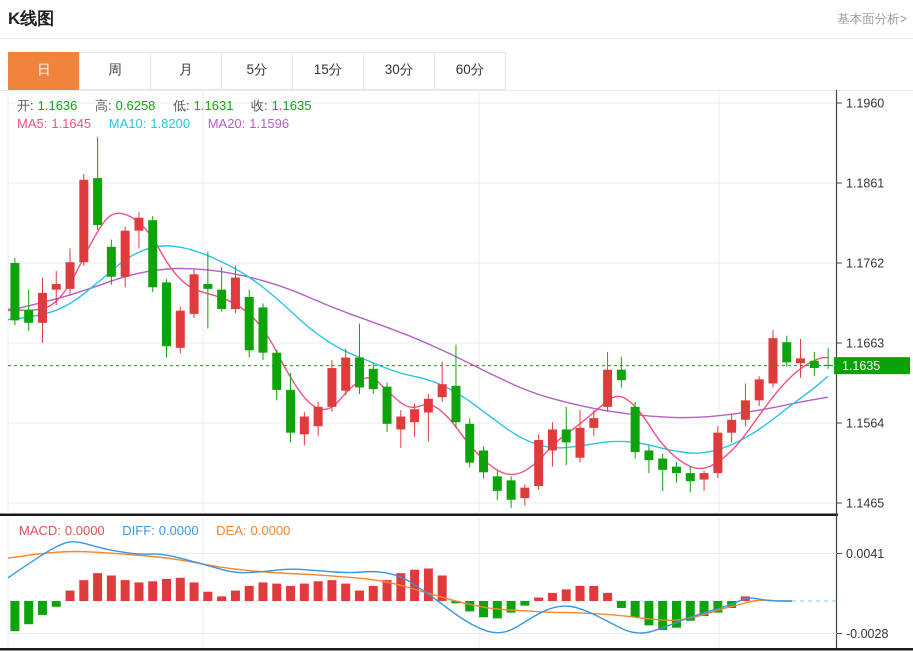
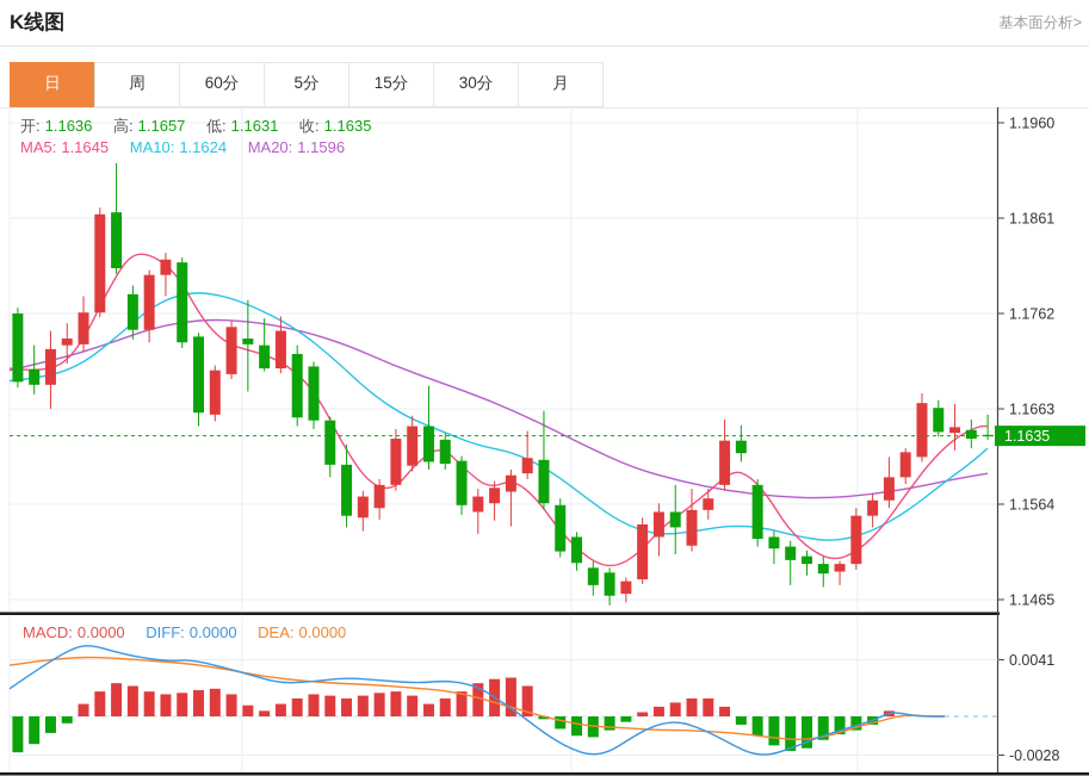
  K线图
  基本面分析>
  日
  周
- 月
+ 60分
  5分
  15分
  30分
- 60分
+ 月
  1.1960
  1.1861
  1.1762
  1.1663
  1.1564
  1.1465
  1.1635
  0.0041
  -0.0028
- 开: 1.1636 高: 0.6258 低: 1.1631 收: 1.1635
+ 开: 1.1636 高: 1.1657 低: 1.1631 收: 1.1635
- MA5: 1.1645 MA10: 1.8200 MA20: 1.1596
+ MA5: 1.1645 MA10: 1.1624 MA20: 1.1596
  MACD: 0.0000 DIFF: 0.0000 DEA: 0.0000
